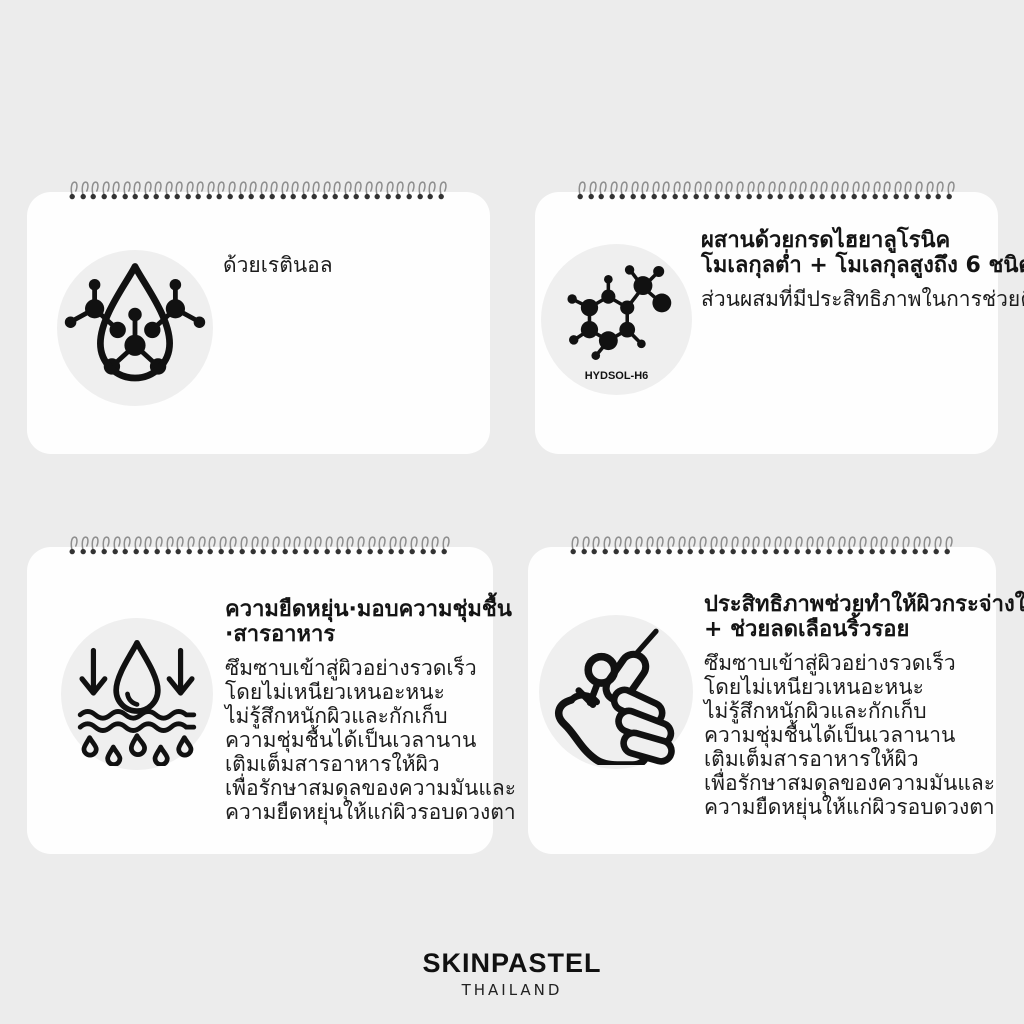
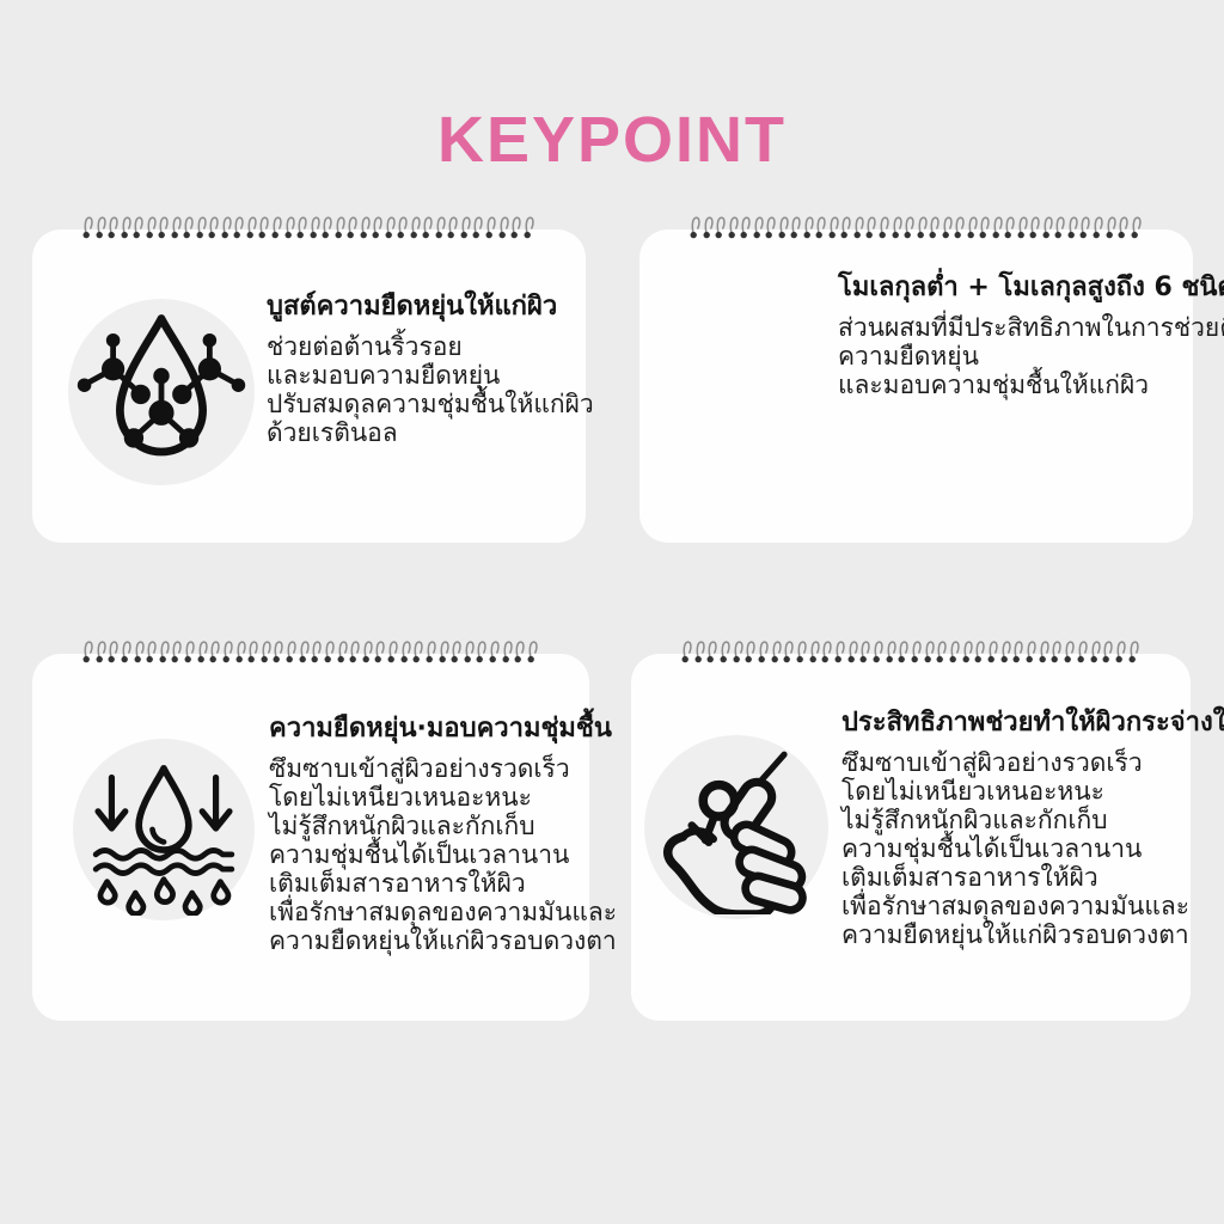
+ KEYPOINT
+ บูสต์ความยืดหยุ่นให้แก่ผิว
+ ช่วยต่อต้านริ้วรอย
+ และมอบความยืดหยุ่น
+ ปรับสมดุลความชุ่มชื้นให้แก่ผิว
  ด้วยเรตินอล
- HYDSOL-H6
- ผสานด้วยกรดไฮยาลูโรนิค
  โมเลกุลต่ำ + โมเลกุลสูงถึง 6 ชนิ
  ส่วนผสมที่มีประสิทธิภาพในการช่วย
+ ความยืดหยุ่น
+ และมอบความชุ่มชื้นให้แก่ผิว
  ความยืดหยุ่น·มอบความชุ่มชื้น
- ·สารอาหาร
  ซึมซาบเข้าสู่ผิวอย่างรวดเร็ว
  โดยไม่เหนียวเหนอะหนะ
  ไม่รู้สึกหนักผิวและกักเก็บ
  ความชุ่มชื้นได้เป็นเวลานาน
  เติมเต็มสารอาหารให้ผิว
  เพื่อรักษาสมดุลของความมันและ
  ความยืดหยุ่นให้แก่ผิวรอบดวงตา
  ประสิทธิภาพช่วยทำให้ผิวกระจ่างใ
- + ช่วยลดเลือนริ้วรอย
  ซึมซาบเข้าสู่ผิวอย่างรวดเร็ว
  โดยไม่เหนียวเหนอะหนะ
  ไม่รู้สึกหนักผิวและกักเก็บ
  ความชุ่มชื้นได้เป็นเวลานาน
  เติมเต็มสารอาหารให้ผิว
  เพื่อรักษาสมดุลของความมันและ
  ความยืดหยุ่นให้แก่ผิวรอบดวงตา
- SKINPASTEL
- THAILAND
